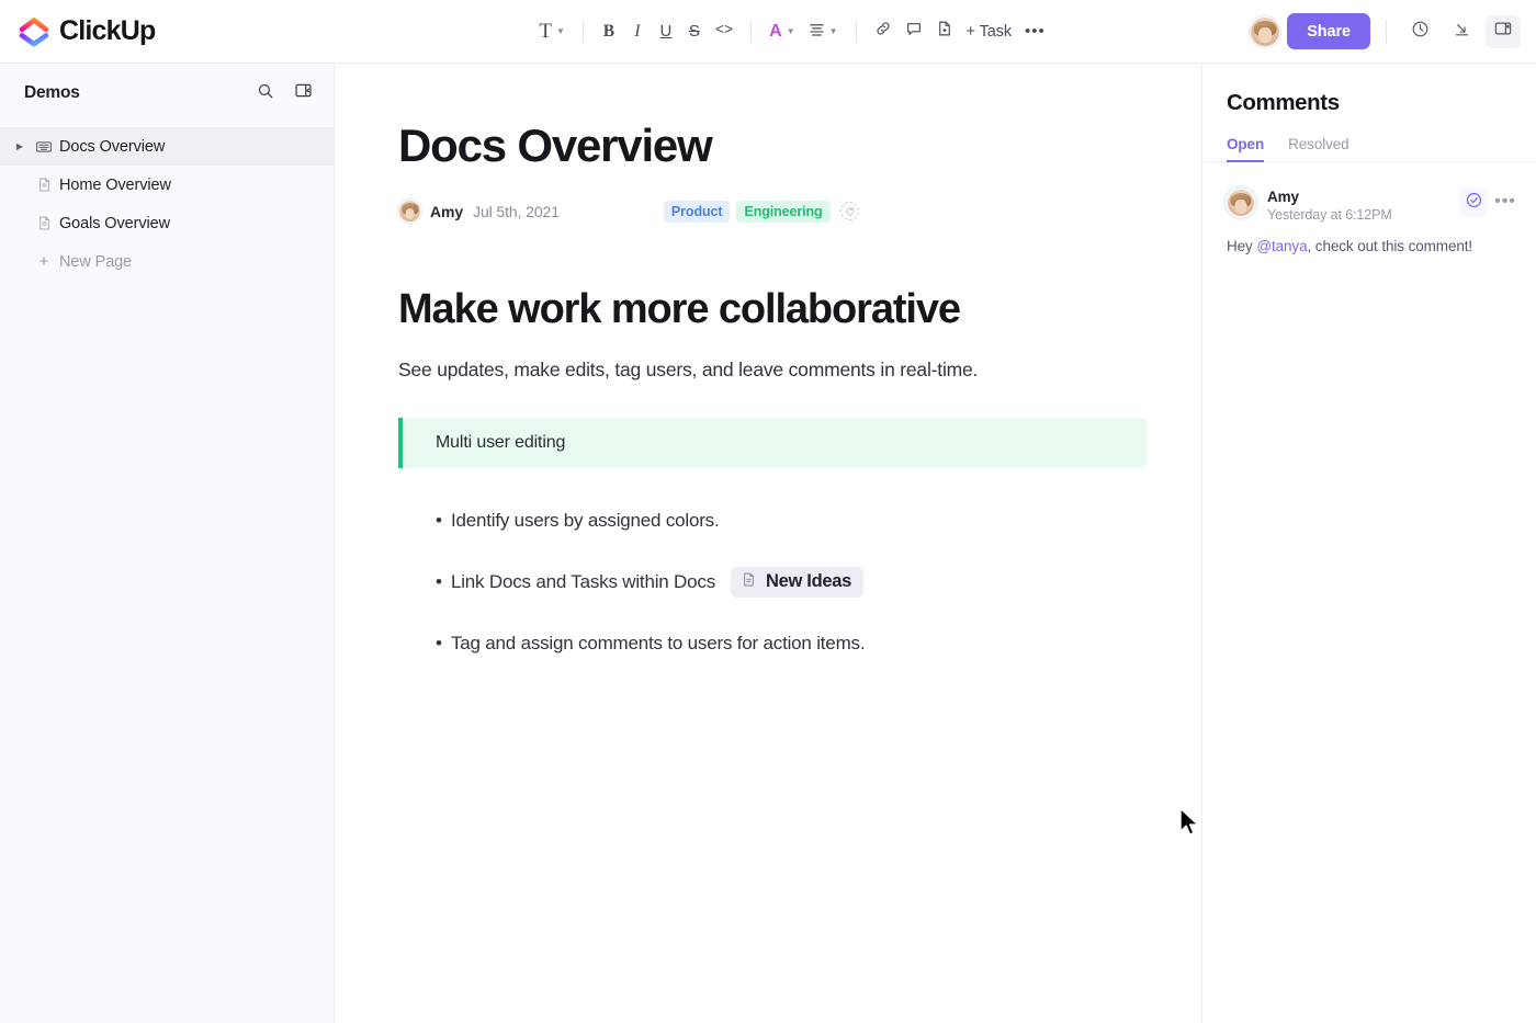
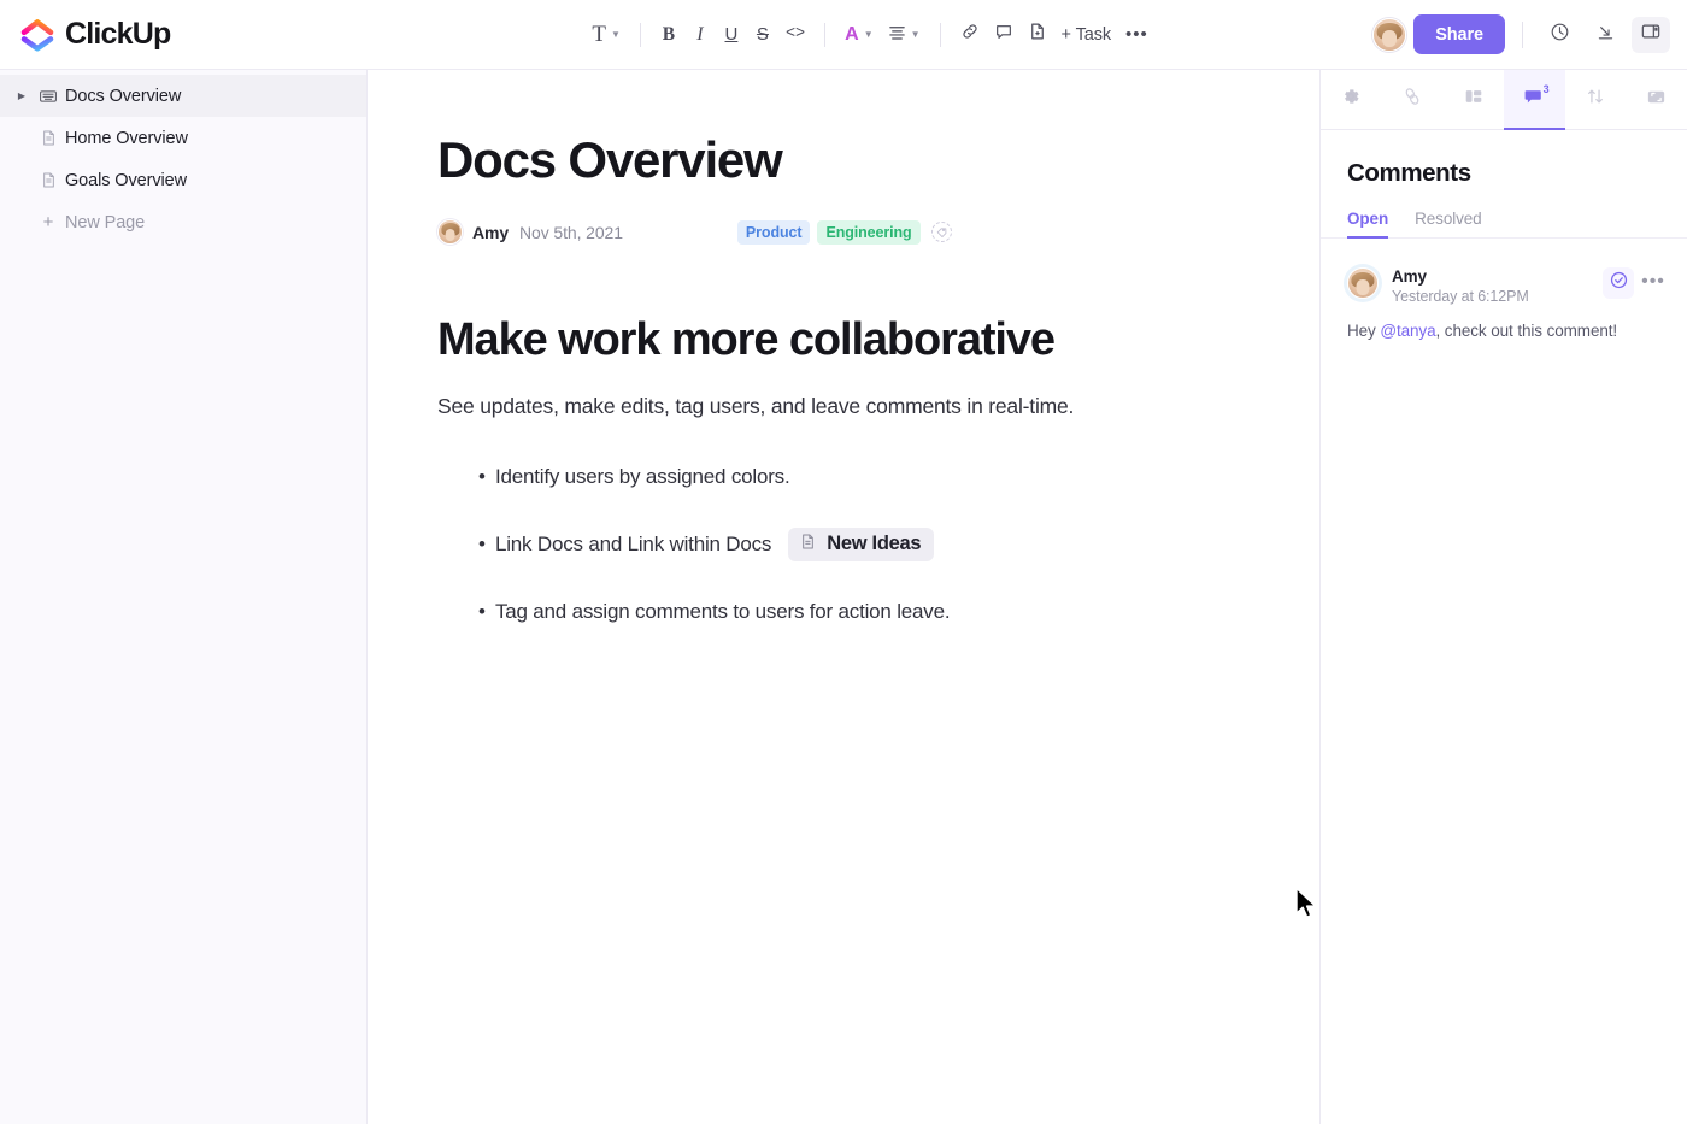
  ClickUp
  T
  ▼
  B
  I
  U
  S
  <>
  A
  ▼
  ▼
  + Task
  •••
  Share
- Demos
  ▶
  Docs Overview
  Home Overview
  Goals Overview
  +
  New Page
  Docs Overview
  Amy
- Jul 5th, 2021
+ Nov 5th, 2021
  Product
  Engineering
  Make work more collaborative
  See updates, make edits, tag users, and leave comments in real-time.
- Multi user editing
  •
  Identify users by assigned colors.
  •
- Link Docs and Tasks within Docs
+ Link Docs and Link within Docs
  New Ideas
  •
- Tag and assign comments to users for action items.
+ Tag and assign comments to users for action leave.
+ 3
  Comments
  Open
  Resolved
  Amy
  Yesterday at 6:12PM
  •••
  Hey @tanya, check out this comment!
